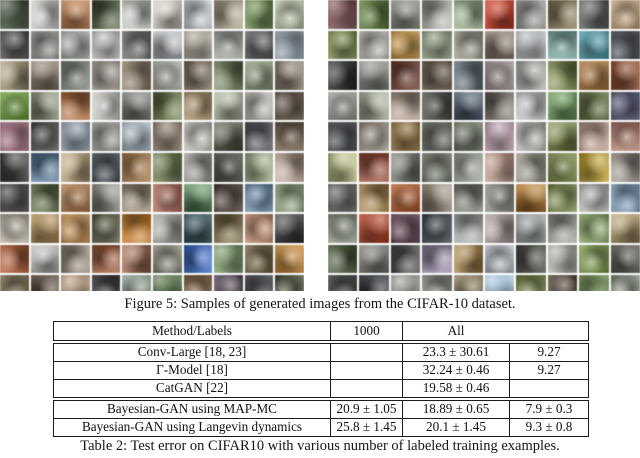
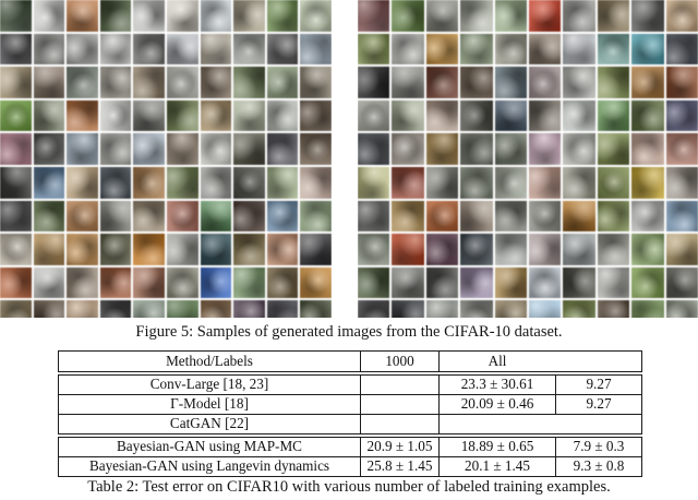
  Figure 5: Samples of generated images from the CIFAR-10 dataset.
  Method/Labels
  1000
  All
  Conv-Large [18, 23]
  23.3 ± 30.61
  9.27
  Γ-Model [18]
- 32.24 ± 0.46
+ 20.09 ± 0.46
  9.27
  CatGAN [22]
- 19.58 ± 0.46
  Bayesian-GAN using MAP-MC
  20.9 ± 1.05
  18.89 ± 0.65
  7.9 ± 0.3
  Bayesian-GAN using Langevin dynamics
  25.8 ± 1.45
  20.1 ± 1.45
  9.3 ± 0.8
  Table 2: Test error on CIFAR10 with various number of labeled training examples.
